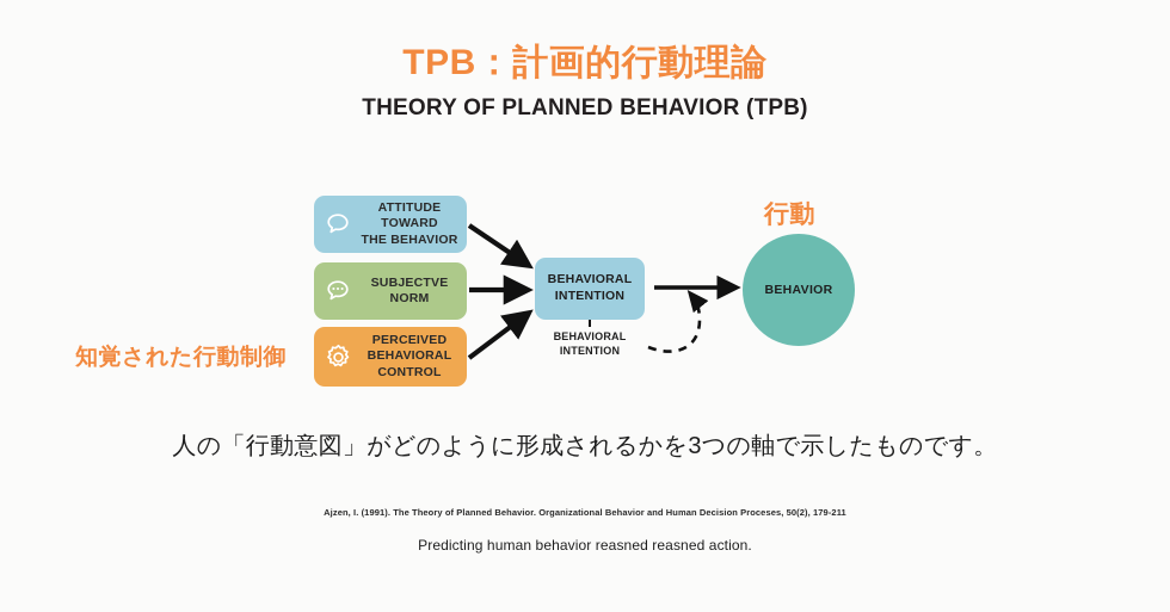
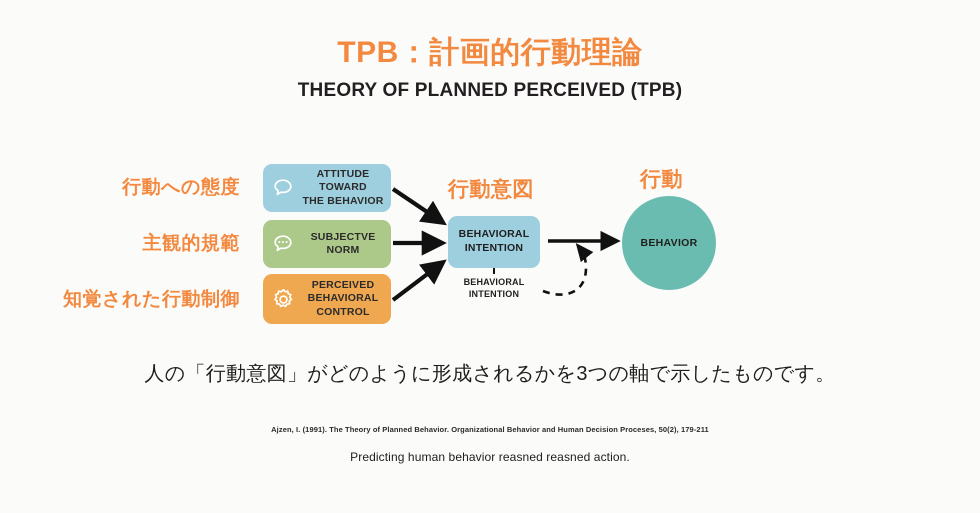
  TPB：計画的行動理論
- THEORY OF PLANNED BEHAVIOR (TPB)
+ THEORY OF PLANNED PERCEIVED (TPB)
+ 行動への態度
+ 主観的規範
  知覚された行動制御
  ATTITUDE TOWARD
  THE BEHAVIOR
  SUBJECTVE
  NORM
  PERCEIVED
  BEHAVIORAL
  CONTROL
+ 行動意図
  行動
  BEHAVIORAL
  INTENTION
  BEHAVIORAL
  INTENTION
  BEHAVIOR
  人の「行動意図」がどのように形成されるかを3つの軸で示したものです。
  Ajzen, I. (1991). The Theory of Planned Behavior. Organizational Behavior and Human Decision Proceses, 50(2), 179-211
  Predicting human behavior reasned reasned action.
